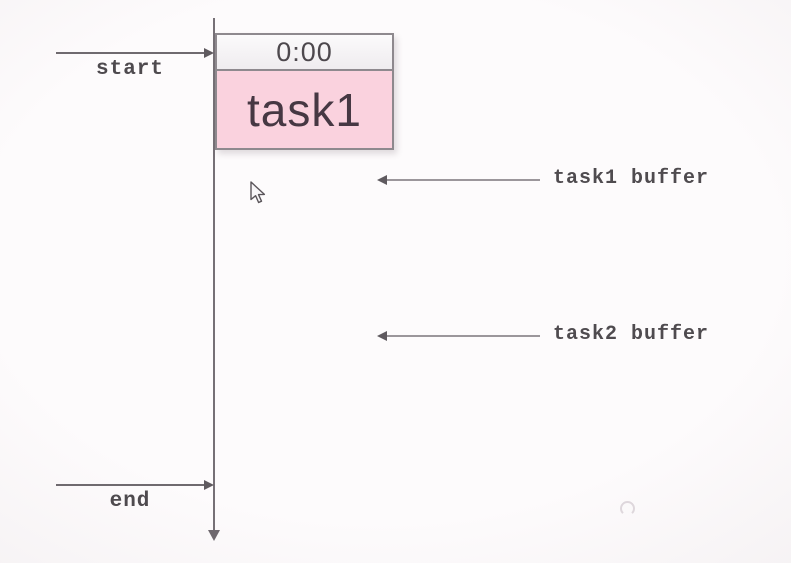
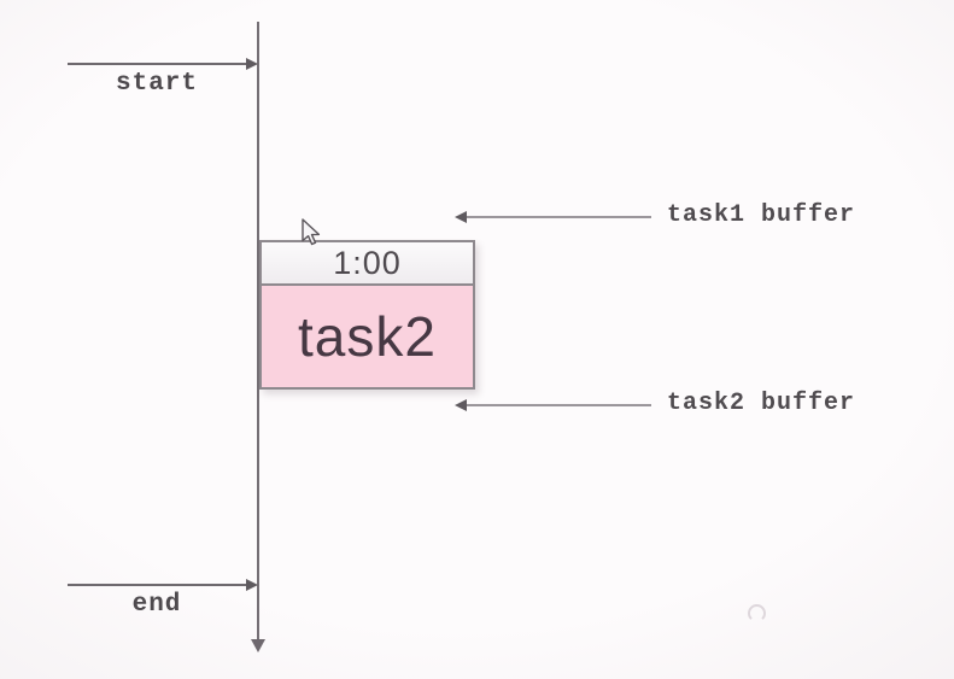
  start
  end
- 0:00
- task1
  task1 buffer
+ 1:00
+ task2
  task2 buffer
